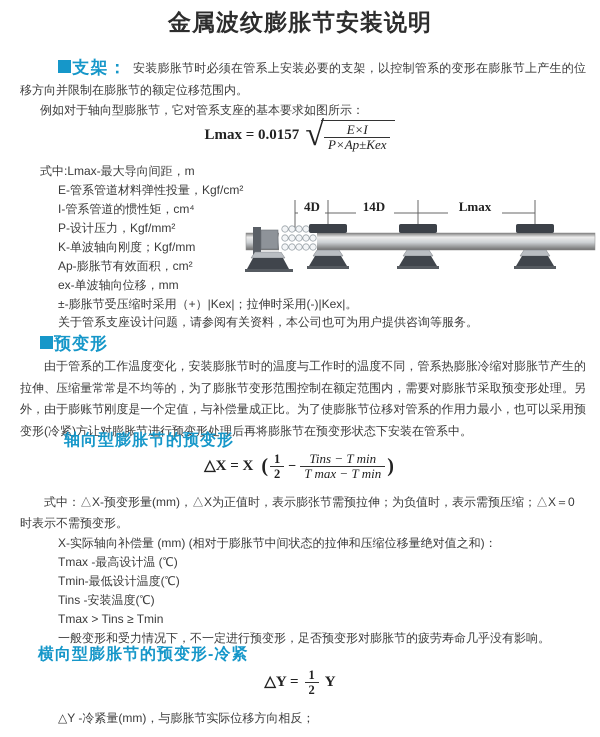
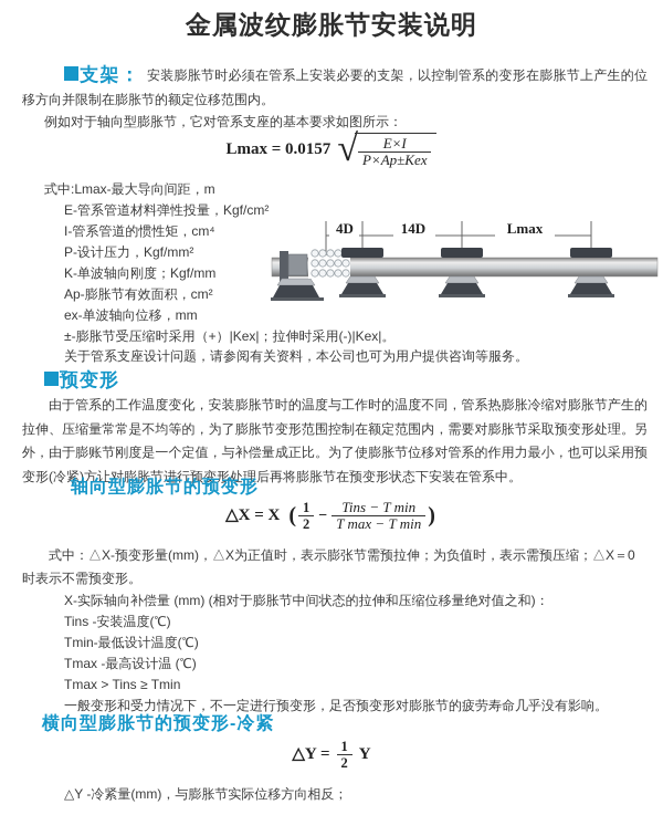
  金属波纹膨胀节安装说明
  支架： 安装膨胀节时必须在管系上安装必要的支架，以控制管系的变形在膨胀节上产生的位移方向并限制在膨胀节的额定位移范围内。
  例如对于轴向型膨胀节，它对管系支座的基本要求如图所示：
  Lmax = 0.0157
  √
  E×I
  P×Ap±Kex
  式中:Lmax-最大导向间距，m
  E-管系管道材料弹性投量，Kgf/cm²
  I-管系管道的惯性矩，cm⁴
  P-设计压力，Kgf/mm²
  K-单波轴向刚度；Kgf/mm
  Ap-膨胀节有效面积，cm²
  ex-单波轴向位移，mm
  ±-膨胀节受压缩时采用（+）|Kex|；拉伸时采用(-)|Kex|。
  关于管系支座设计问题，请参阅有关资料，本公司也可为用户提供咨询等服务。
  4D
  14D
  Lmax
  预变形
  由于管系的工作温度变化，安装膨胀节时的温度与工作时的温度不同，管系热膨胀冷缩对膨胀节产生的拉伸、压缩量常常是不均等的，为了膨胀节变形范围控制在额定范围内，需要对膨胀节采取预变形处理。另外，由于膨账节刚度是一个定值，与补偿量成正比。为了使膨胀节位移对管系的作用力最小，也可以采用预变形(冷紧)方让对膨胀节进行预变形处理后再将膨胀节在预变形状态下安装在管系中。
  轴向型膨胀节的预变形
  △X = X
  (
  1
  2
  −
  Tins − T min
  T max − T min
  )
  式中：△X-预变形量(mm)，△X为正值时，表示膨张节需预拉伸；为负值时，表示需预压缩；△X＝0时表示不需预变形。
  X-实际轴向补偿量 (mm) (相对于膨胀节中间状态的拉伸和压缩位移量绝对值之和)：
- Tmax -最高设计温 (℃)
+ Tins -安装温度(℃)
  Tmin-最低设计温度(℃)
- Tins -安装温度(℃)
+ Tmax -最高设计温 (℃)
  Tmax > Tins ≥ Tmin
  一般变形和受力情况下，不一定进行预变形，足否预变形对膨胀节的疲劳寿命几乎没有影响。
  横向型膨胀节的预变形-冷紧
  △Y =
  1
  2
  Y
  △Y -冷紧量(mm)，与膨胀节实际位移方向相反；
